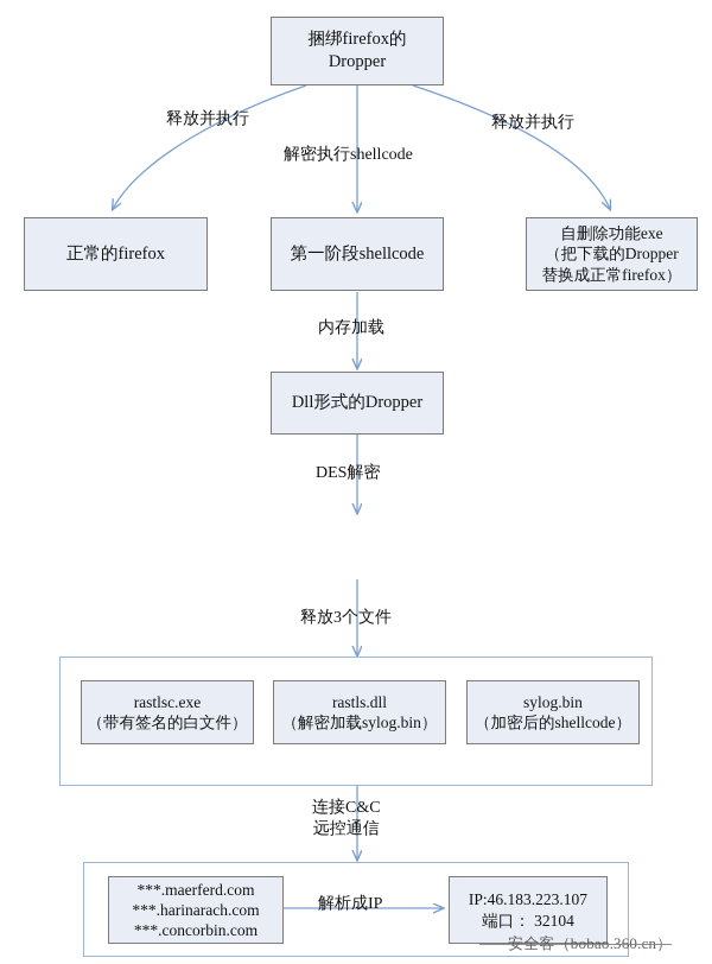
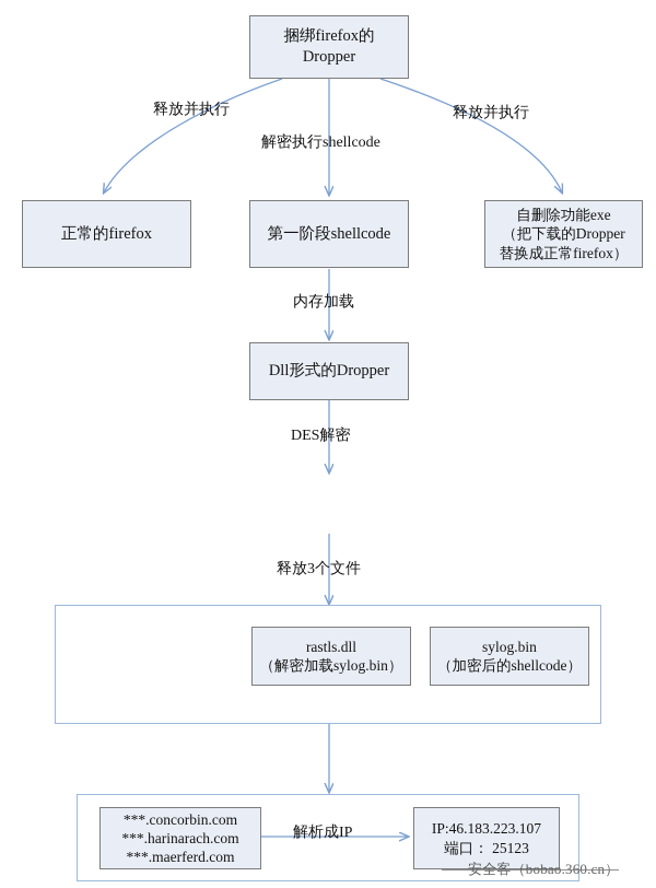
  捆绑firefox的
  Dropper
  正常的firefox
  第一阶段shellcode
  自删除功能exe
  （把下载的Dropper
  替换成正常firefox）
  Dll形式的Dropper
- rastlsc.exe
- （带有签名的白文件）
  rastls.dll
  （解密加载sylog.bin）
  sylog.bin
  （加密后的shellcode）
- ***.maerferd.com
+ ***.concorbin.com
  ***.harinarach.com
- ***.concorbin.com
+ ***.maerferd.com
  IP:46.183.223.107
- 端口： 32104
+ 端口： 25123
  释放并执行
  解密执行shellcode
  释放并执行
  内存加载
  DES解密
  释放3个文件
- 连接C&C
- 远控通信
  解析成IP
  安全客（bobao.360.cn）
